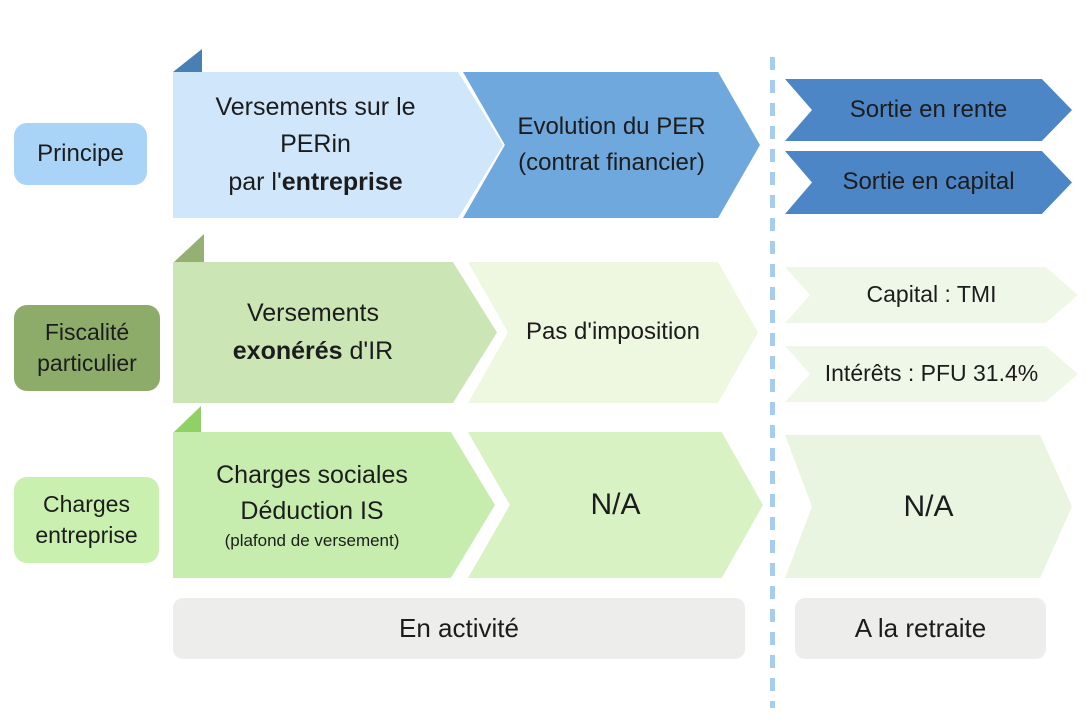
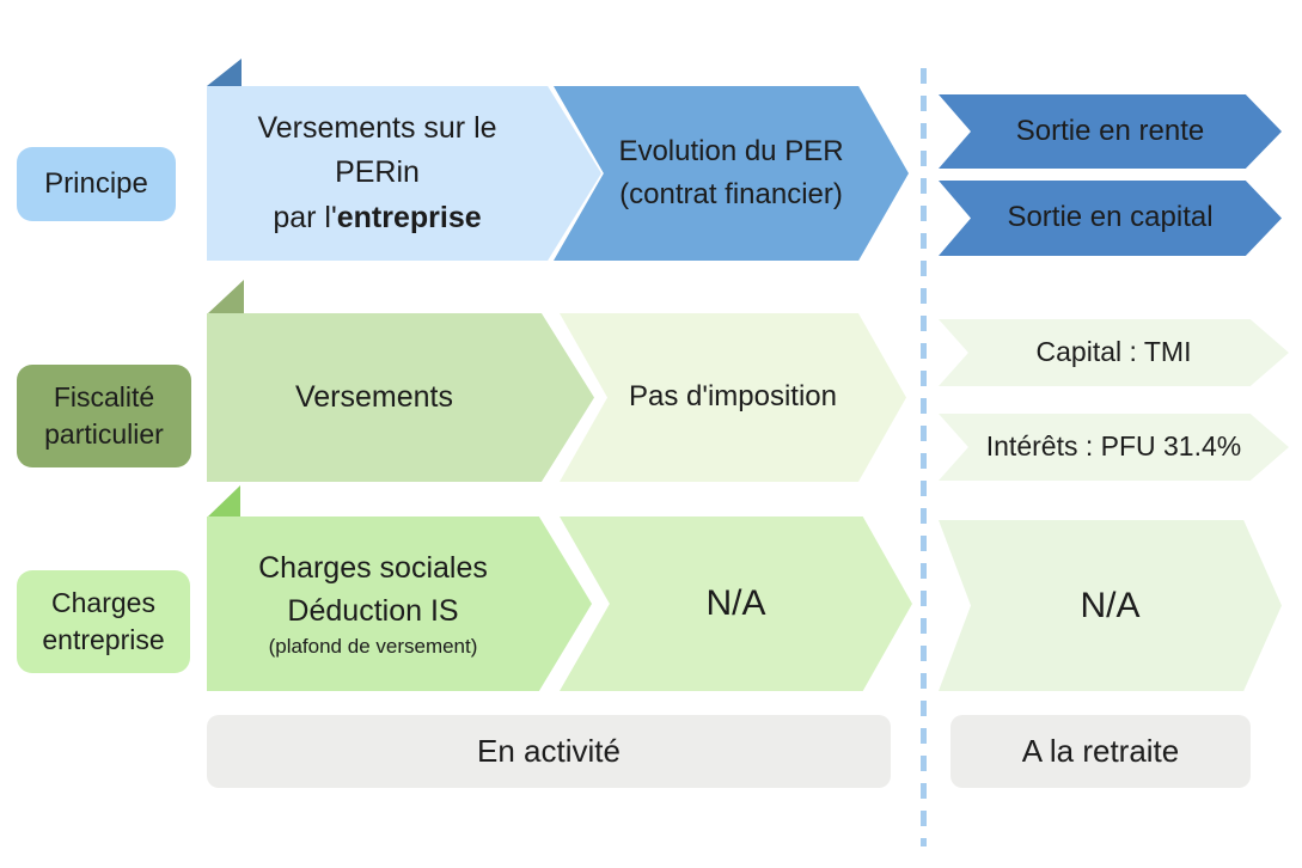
  Principe
  Versements sur le
  PERin
  par l'entreprise
  Evolution du PER
  (contrat financier)
  Sortie en rente
  Sortie en capital
  Fiscalité
  particulier
  Versements
- exonérés d'IR
  Pas d'imposition
  Capital : TMI
  Intérêts : PFU 31.4%
  Charges
  entreprise
  Charges sociales
  Déduction IS
  (plafond de versement)
  N/A
  N/A
  En activité
  A la retraite
